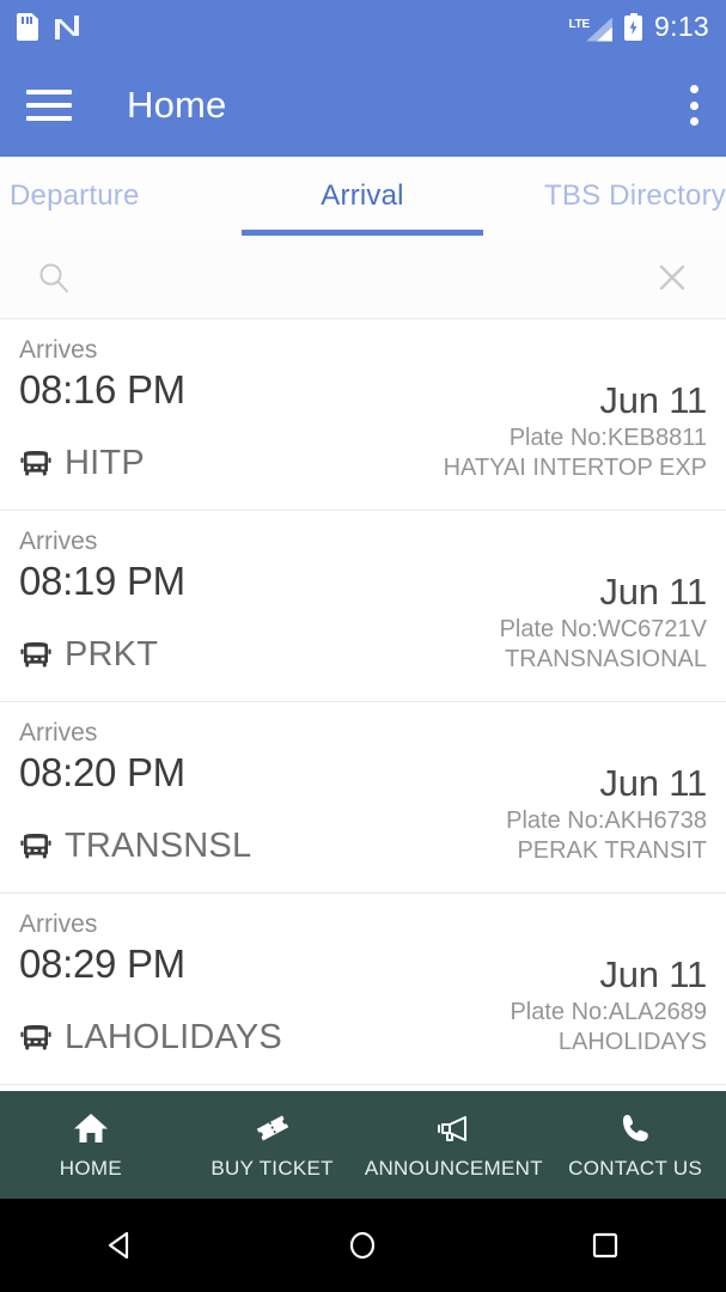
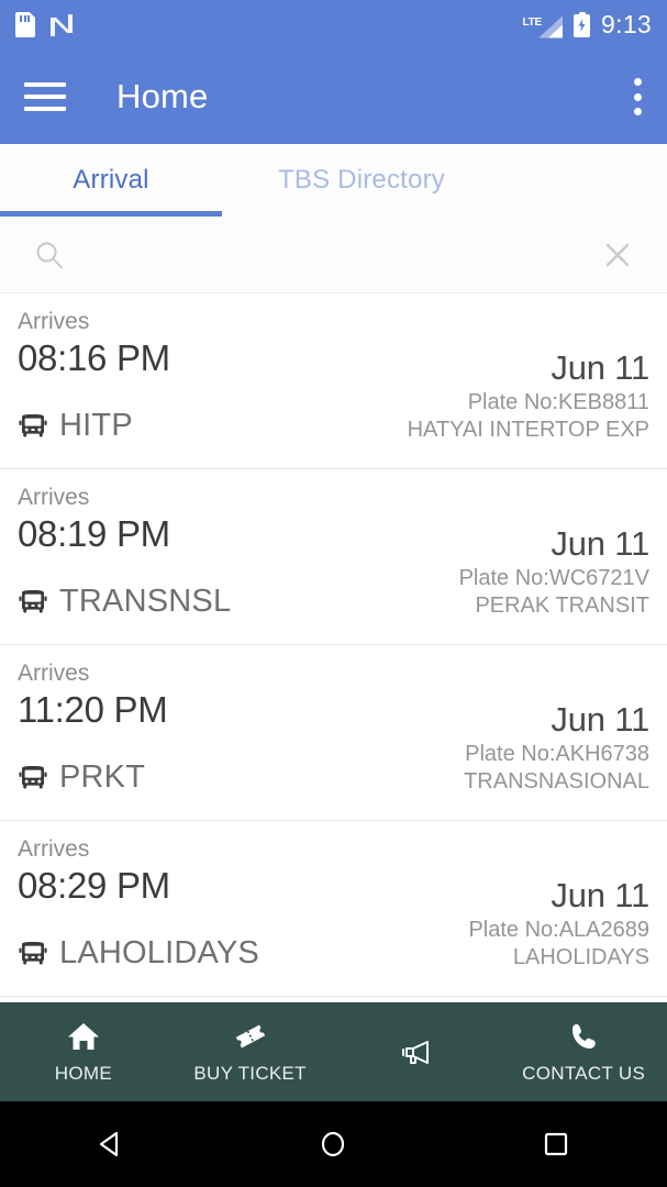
  LTE
  9:13
  Home
- Departure
  Arrival
  TBS Directory
  Arrives
  08:16 PM
  Jun 11
  HITP
  Plate No:KEB8811
  HATYAI INTERTOP EXP
  Arrives
  08:19 PM
  Jun 11
- PRKT
+ TRANSNSL
  Plate No:WC6721V
- TRANSNASIONAL
+ PERAK TRANSIT
  Arrives
- 08:20 PM
+ 11:20 PM
  Jun 11
- TRANSNSL
+ PRKT
  Plate No:AKH6738
- PERAK TRANSIT
+ TRANSNASIONAL
  Arrives
  08:29 PM
  Jun 11
  LAHOLIDAYS
  Plate No:ALA2689
  LAHOLIDAYS
  HOME
  BUY TICKET
- ANNOUNCEMENT
  CONTACT US
